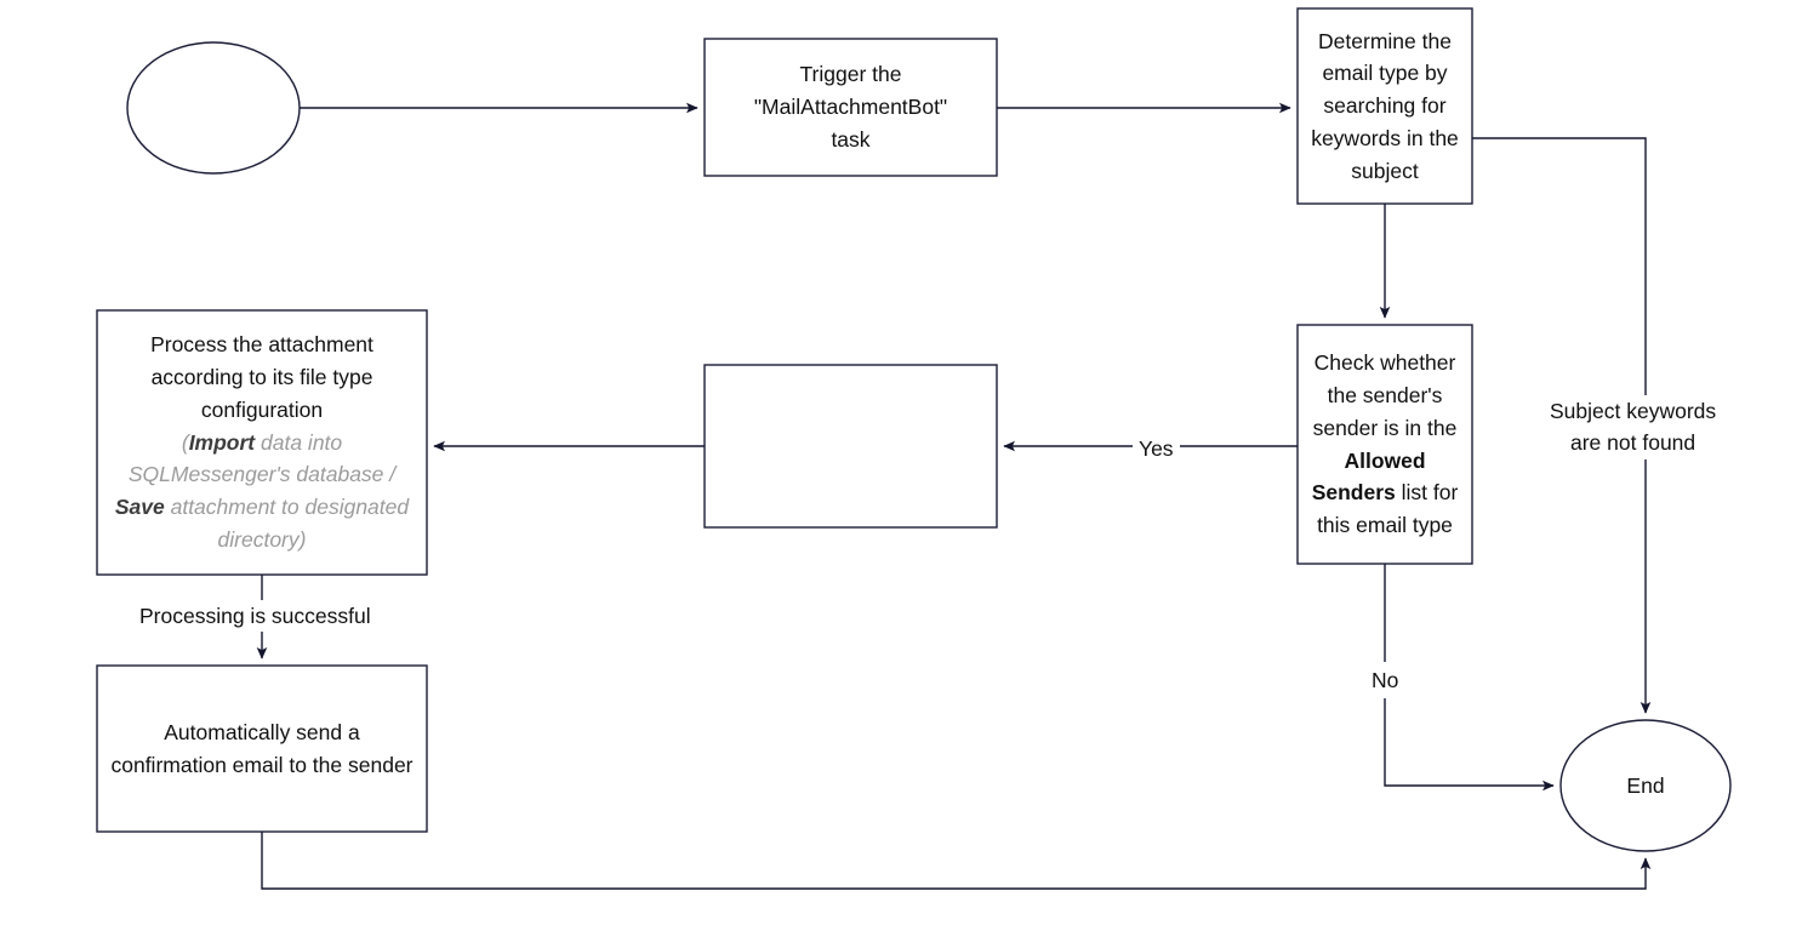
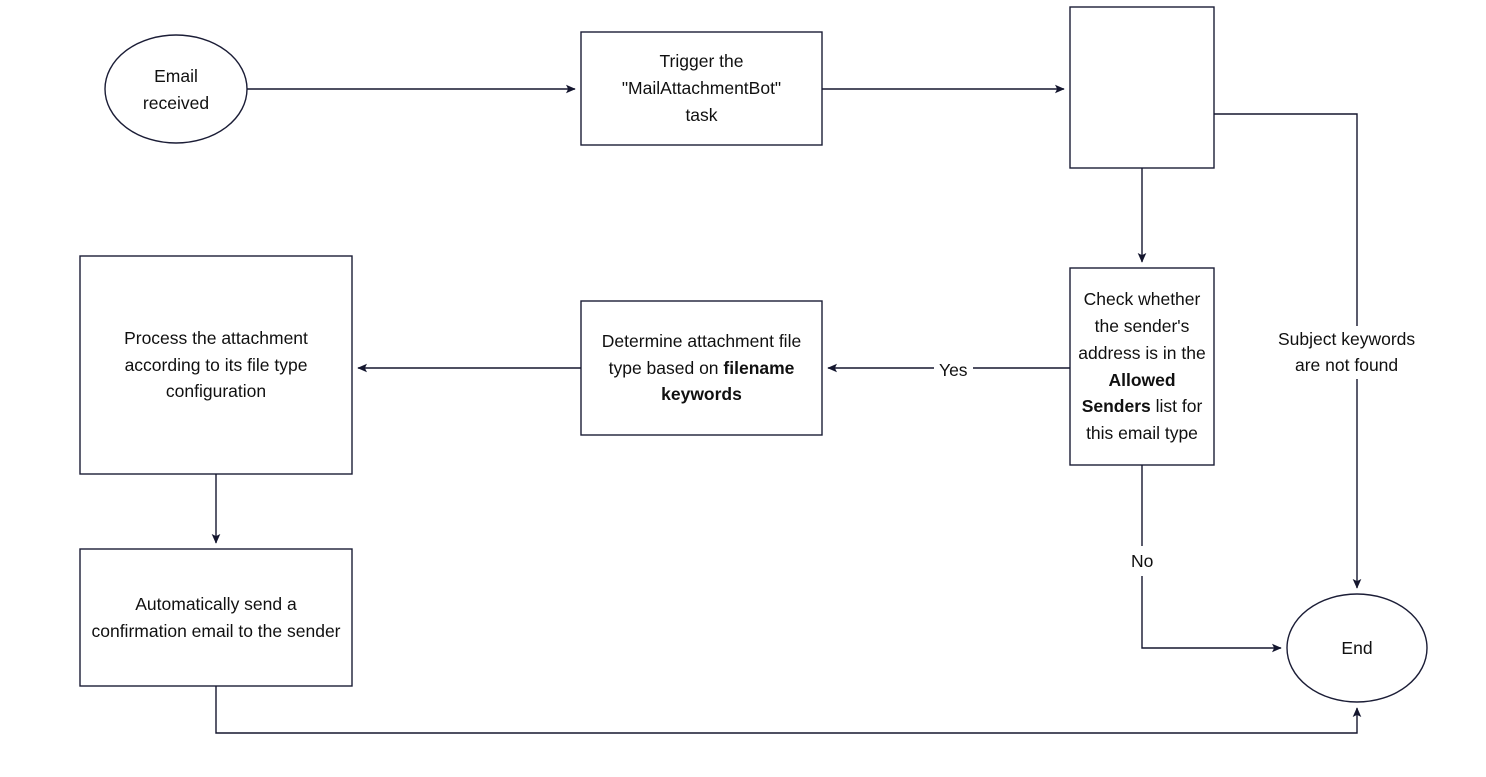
+ Email
+ received
  Trigger the
  "MailAttachmentBot"
  task
- Determine the email type by searching for keywords in the subject
- Check whether the sender's sender is in the Allowed Senders list for this email type
+ Check whether the sender's address is in the Allowed Senders list for this email type
+ Determine attachment file type based on filename keywords
  Process the attachment according to its file type configuration
- (Import data into SQLMessenger's database / Save attachment to designated directory)
  Automatically send a confirmation email to the sender
  End
  Subject keywords
  are not found
  Yes
  No
- Processing is successful
